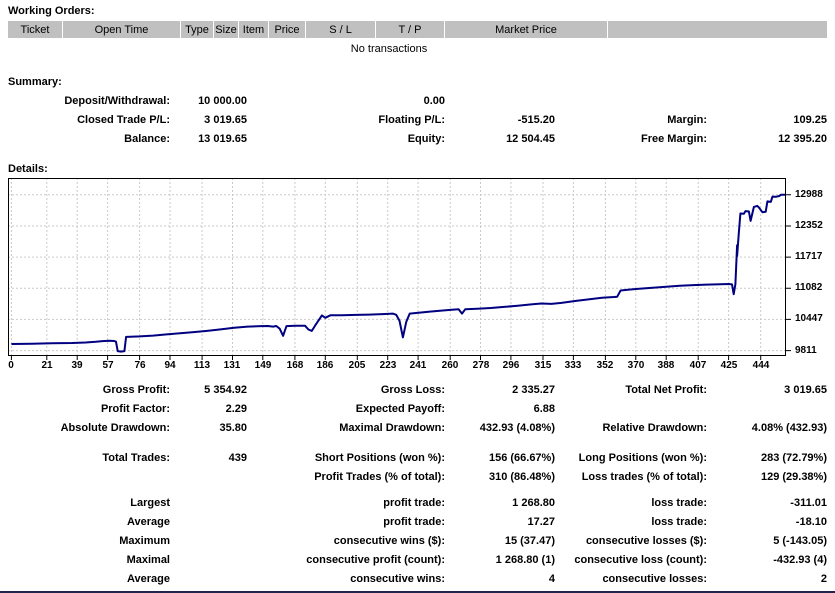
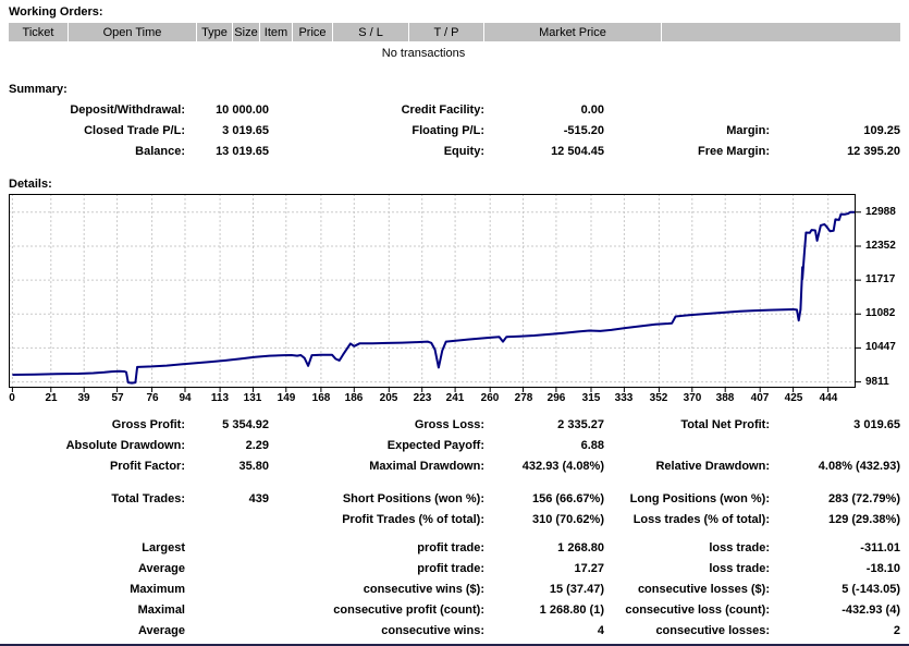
  Working Orders:
  Ticket
  Open Time
  Type
  Size
  Item
  Price
  S / L
  T / P
  Market Price
  No transactions
  Summary:
  Deposit/Withdrawal:
  10 000.00
+ Credit Facility:
  0.00
  Closed Trade P/L:
  3 019.65
  Floating P/L:
  -515.20
  Margin:
  109.25
  Balance:
  13 019.65
  Equity:
  12 504.45
  Free Margin:
  12 395.20
  Details:
  12988
  12352
  11717
  11082
  10447
  9811
  0
  21
  39
  57
  76
  94
  113
  131
  149
  168
  186
  205
  223
  241
  260
  278
  296
  315
  333
  352
  370
  388
  407
  425
  444
  Gross Profit:
  5 354.92
  Gross Loss:
  2 335.27
  Total Net Profit:
  3 019.65
- Profit Factor:
+ Absolute Drawdown:
  2.29
  Expected Payoff:
  6.88
- Absolute Drawdown:
+ Profit Factor:
  35.80
  Maximal Drawdown:
  432.93 (4.08%)
  Relative Drawdown:
  4.08% (432.93)
  Total Trades:
  439
  Short Positions (won %):
  156 (66.67%)
  Long Positions (won %):
  283 (72.79%)
  Profit Trades (% of total):
- 310 (86.48%)
+ 310 (70.62%)
  Loss trades (% of total):
  129 (29.38%)
  Largest
  profit trade:
  1 268.80
  loss trade:
  -311.01
  Average
  profit trade:
  17.27
  loss trade:
  -18.10
  Maximum
  consecutive wins ($):
  15 (37.47)
  consecutive losses ($):
  5 (-143.05)
  Maximal
  consecutive profit (count):
  1 268.80 (1)
  consecutive loss (count):
  -432.93 (4)
  Average
  consecutive wins:
  4
  consecutive losses:
  2
